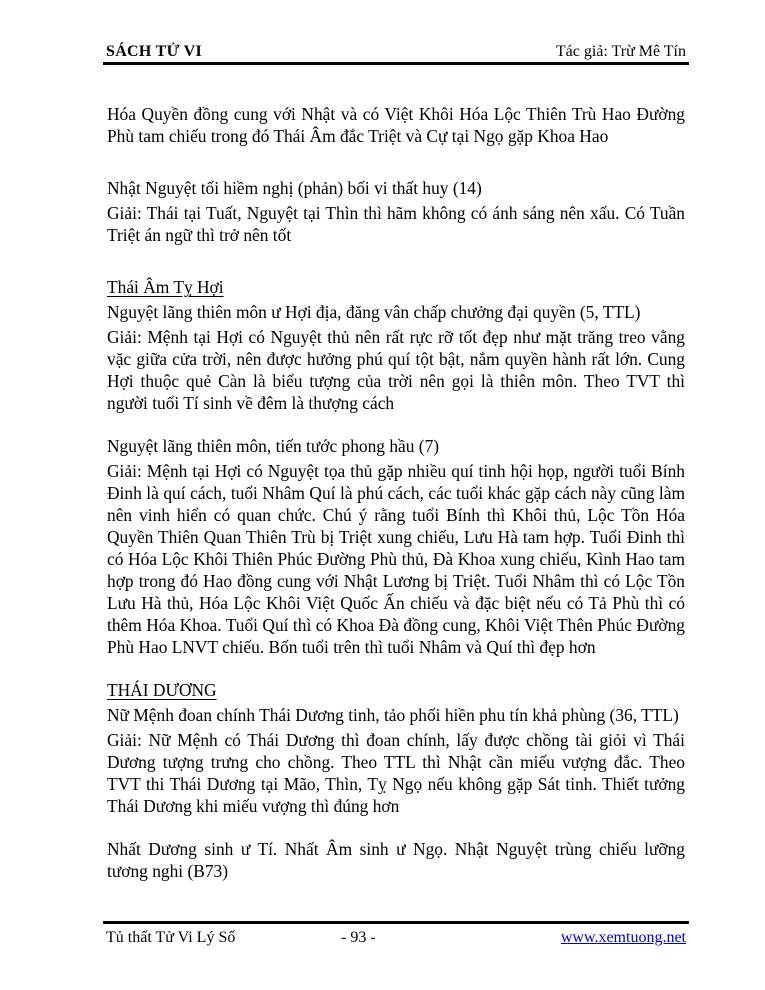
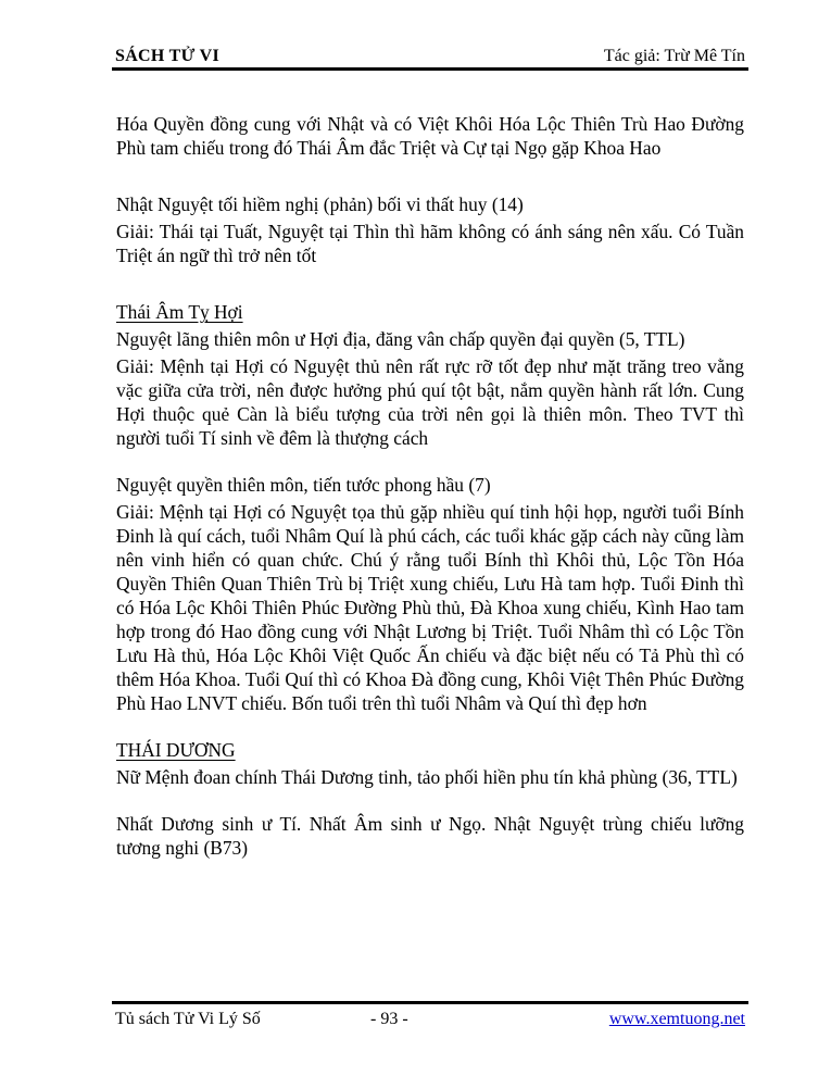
  SÁCH TỬ VI
  Tác giả: Trừ Mê Tín
  Hóa Quyền đồng cung với Nhật và có Việt Khôi Hóa Lộc Thiên Trù Hao Đường Phù tam chiếu trong đó Thái Âm đắc Triệt và Cự tại Ngọ gặp Khoa Hao
  Nhật Nguyệt tối hiềm nghị (phản) bối vi thất huy (14)
  Giải: Thái tại Tuất, Nguyệt tại Thìn thì hãm không có ánh sáng nên xấu. Có Tuần Triệt án ngữ thì trở nên tốt
  Thái Âm Tỵ Hợi
- Nguyệt lãng thiên môn ư Hợi địa, đăng vân chấp chưởng đại quyền (5, TTL)
+ Nguyệt lãng thiên môn ư Hợi địa, đăng vân chấp quyền đại quyền (5, TTL)
  Giải: Mệnh tại Hợi có Nguyệt thủ nên rất rực rỡ tốt đẹp như mặt trăng treo vằng vặc giữa cửa trời, nên được hưởng phú quí tột bật, nắm quyền hành rất lớn. Cung Hợi thuộc quẻ Càn là biểu tượng của trời nên gọi là thiên môn. Theo TVT thì người tuổi Tí sinh về đêm là thượng cách
- Nguyệt lãng thiên môn, tiến tước phong hầu (7)
+ Nguyệt quyền thiên môn, tiến tước phong hầu (7)
  Giải: Mệnh tại Hợi có Nguyệt tọa thủ gặp nhiều quí tinh hội họp, người tuổi Bính Đinh là quí cách, tuổi Nhâm Quí là phú cách, các tuổi khác gặp cách này cũng làm nên vinh hiển có quan chức. Chú ý rằng tuổi Bính thì Khôi thủ, Lộc Tồn Hóa Quyền Thiên Quan Thiên Trù bị Triệt xung chiếu, Lưu Hà tam hợp. Tuổi Đinh thì có Hóa Lộc Khôi Thiên Phúc Đường Phù thủ, Đà Khoa xung chiếu, Kình Hao tam hợp trong đó Hao đồng cung với Nhật Lương bị Triệt. Tuổi Nhâm thì có Lộc Tồn Lưu Hà thủ, Hóa Lộc Khôi Việt Quốc Ấn chiếu và đặc biệt nếu có Tả Phù thì có thêm Hóa Khoa. Tuổi Quí thì có Khoa Đà đồng cung, Khôi Việt Thên Phúc Đường Phù Hao LNVT chiếu. Bốn tuổi trên thì tuổi Nhâm và Quí thì đẹp hơn
  THÁI DƯƠNG
  Nữ Mệnh đoan chính Thái Dương tinh, tảo phối hiền phu tín khả phùng (36, TTL)
- Giải: Nữ Mệnh có Thái Dương thì đoan chính, lấy được chồng tài giỏi vì Thái Dương tượng trưng cho chồng. Theo TTL thì Nhật cần miếu vượng đắc. Theo TVT thi Thái Dương tại Mão, Thìn, Tỵ Ngọ nếu không gặp Sát tinh. Thiết tưởng Thái Dương khi miếu vượng thì đúng hơn
  Nhất Dương sinh ư Tí. Nhất Âm sinh ư Ngọ. Nhật Nguyệt trùng chiếu lưỡng tương nghi (B73)
- Tủ thất Tử Vi Lý Số
+ Tủ sách Tử Vi Lý Số
  - 93 -
  www.xemtuong.net
